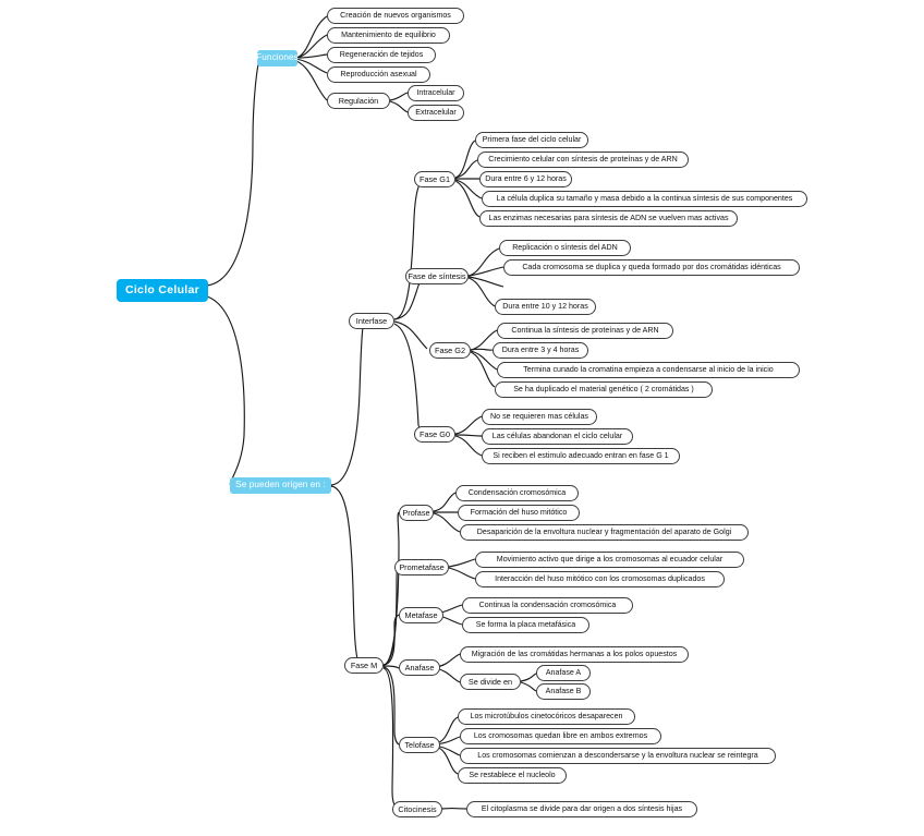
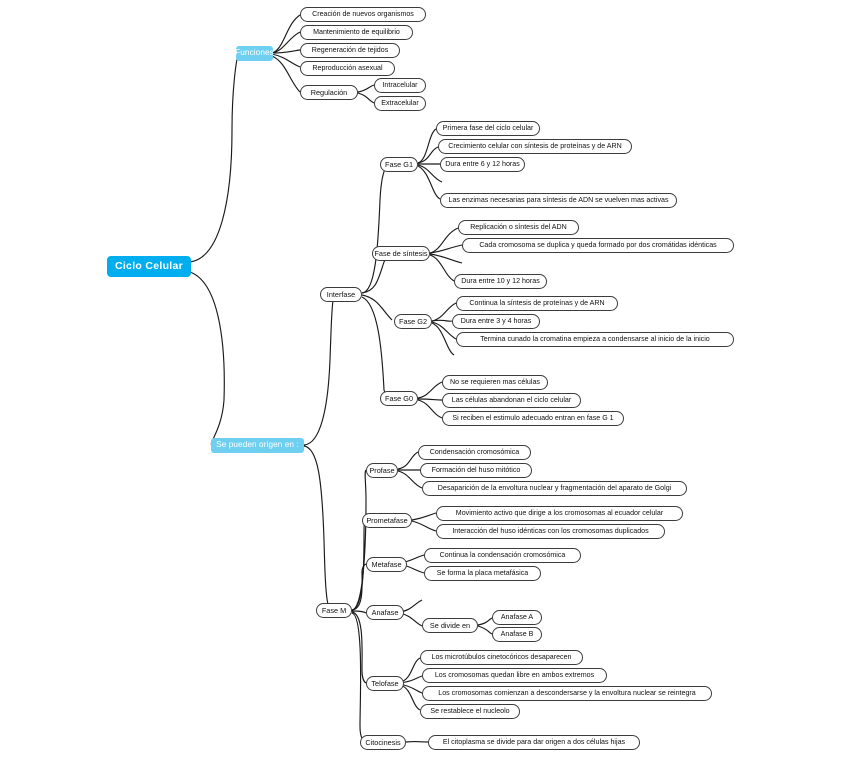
  Ciclo Celular
  Funciones
  Creación de nuevos organismos
  Mantenimiento de equilibrio
  Regeneración de tejidos
  Reproducción asexual
  Regulación
  Intracelular
  Extracelular
  Se pueden origen en :
  Interfase
  Fase G1
  Primera fase del ciclo celular
  Crecimiento celular con síntesis de proteínas y de ARN
  Dura entre 6 y 12 horas
- La célula duplica su tamaño y masa debido a la continua síntesis de sus componentes
  Las enzimas necesarias para síntesis de ADN se vuelven mas activas
  Fase de síntesis
  Replicación o síntesis del ADN
  Cada cromosoma se duplica y queda formado por dos cromátidas idénticas
  Dura entre 10 y 12 horas
  Fase G2
  Continua la síntesis de proteínas y de ARN
  Dura entre 3 y 4 horas
  Termina cunado la cromatina empieza a condensarse al inicio de la inicio
- Se ha duplicado el material genético ( 2 cromátidas )
  Fase G0
  No se requieren mas células
  Las células abandonan el ciclo celular
  Si reciben el estimulo adecuado entran en fase G 1
  Fase M
  Profase
  Condensación cromosómica
  Formación del huso mitótico
  Desaparición de la envoltura nuclear y fragmentación del aparato de Golgi
  Prometafase
  Movimiento activo que dirige a los cromosomas al ecuador celular
- Interacción del huso mitótico con los cromosomas duplicados
+ Interacción del huso idénticas con los cromosomas duplicados
  Metafase
  Continua la condensación cromosómica
  Se forma la placa metafásica
  Anafase
- Migración de las cromátidas hermanas a los polos opuestos
  Se divide en
  Anafase A
  Anafase B
  Telofase
  Los microtúbulos cinetocóricos desaparecen
  Los cromosomas quedan libre en ambos extremos
  Los cromosomas comienzan a descondersarse y la envoltura nuclear se reintegra
  Se restablece el nucleolo
  Citocinesis
- El citoplasma se divide para dar origen a dos síntesis hijas
+ El citoplasma se divide para dar origen a dos células hijas
